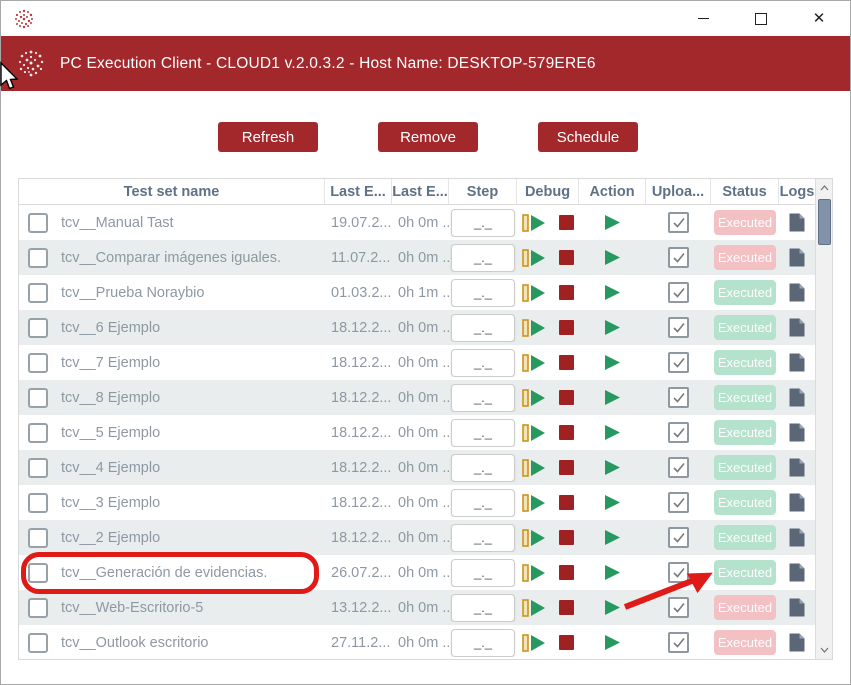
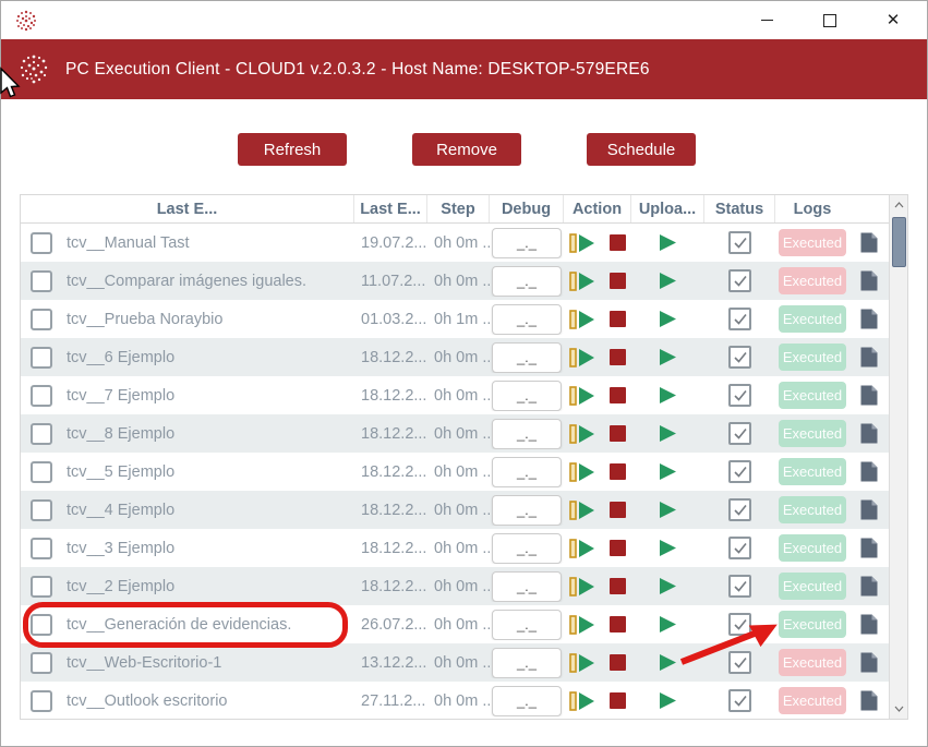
  ✕
  PC Execution Client - CLOUD1 v.2.0.3.2 - Host Name: DESKTOP-579ERE6
  Refresh
  Remove
  Schedule
- Test set name
  Last E...
  Last E...
  Step
  Debug
  Action
  Uploa...
  Status
  Logs
  tcv__Manual Tast
  19.07.2...
  0h 0m ..
  _._
  Executed
  tcv__Comparar imágenes iguales.
  11.07.2...
  0h 0m ..
  _._
  Executed
  tcv__Prueba Noraybio
  01.03.2...
  0h 1m ..
  _._
  Executed
  tcv__6 Ejemplo
  18.12.2...
  0h 0m ..
  _._
  Executed
  tcv__7 Ejemplo
  18.12.2...
  0h 0m ..
  _._
  Executed
  tcv__8 Ejemplo
  18.12.2...
  0h 0m ..
  _._
  Executed
  tcv__5 Ejemplo
  18.12.2...
  0h 0m ..
  _._
  Executed
  tcv__4 Ejemplo
  18.12.2...
  0h 0m ..
  _._
  Executed
  tcv__3 Ejemplo
  18.12.2...
  0h 0m ..
  _._
  Executed
  tcv__2 Ejemplo
  18.12.2...
  0h 0m ..
  _._
  Executed
  tcv__Generación de evidencias.
  26.07.2...
  0h 0m ..
  _._
  Executed
- tcv__Web-Escritorio-5
+ tcv__Web-Escritorio-1
  13.12.2...
  0h 0m ..
  _._
  Executed
  tcv__Outlook escritorio
  27.11.2...
  0h 0m ..
  _._
  Executed
